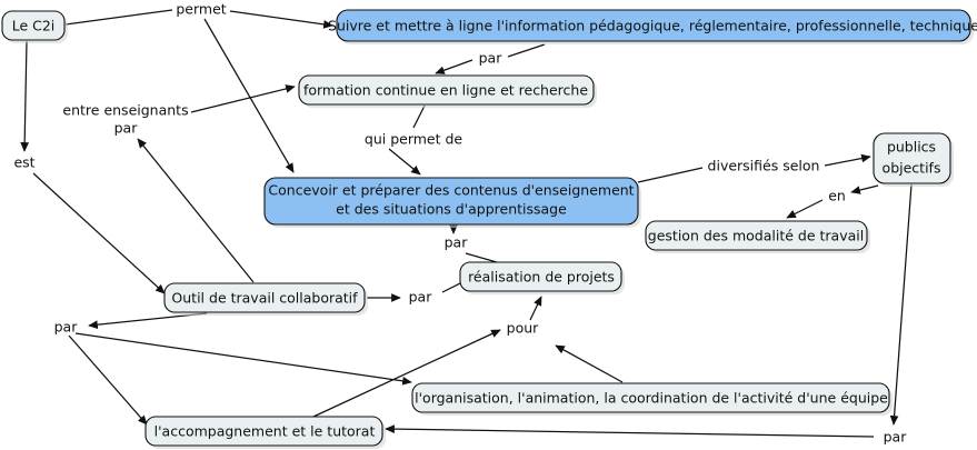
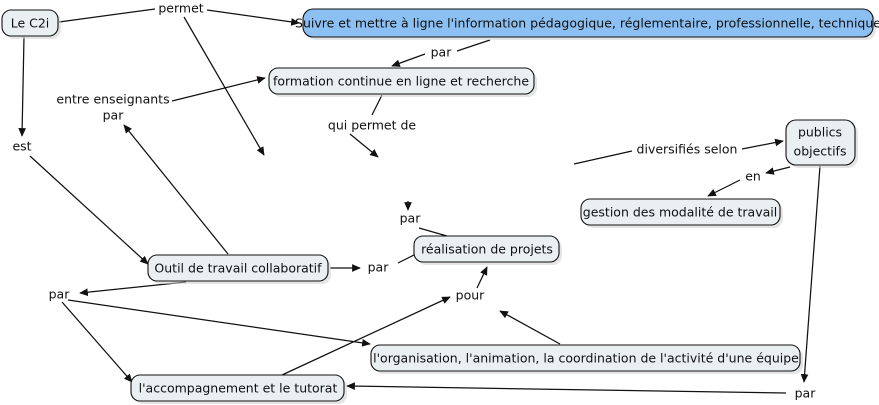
  Le C2i
  Suivre et mettre à ligne l'information pédagogique, réglementaire, professionnelle, technique
  formation continue en ligne et recherche
- Concevoir et préparer des contenus d'enseignement
- et des situations d'apprentissage
  publics
  objectifs
  gestion des modalité de travail
  Outil de travail collaboratif
  réalisation de projets
  l'organisation, l'animation, la coordination de l'activité d'une équipe
  l'accompagnement et le tutorat
  permet
  par
  est
  entre enseignants
  par
  qui permet de
  diversifiés selon
  en
  par
  par
  par
  pour
  par
